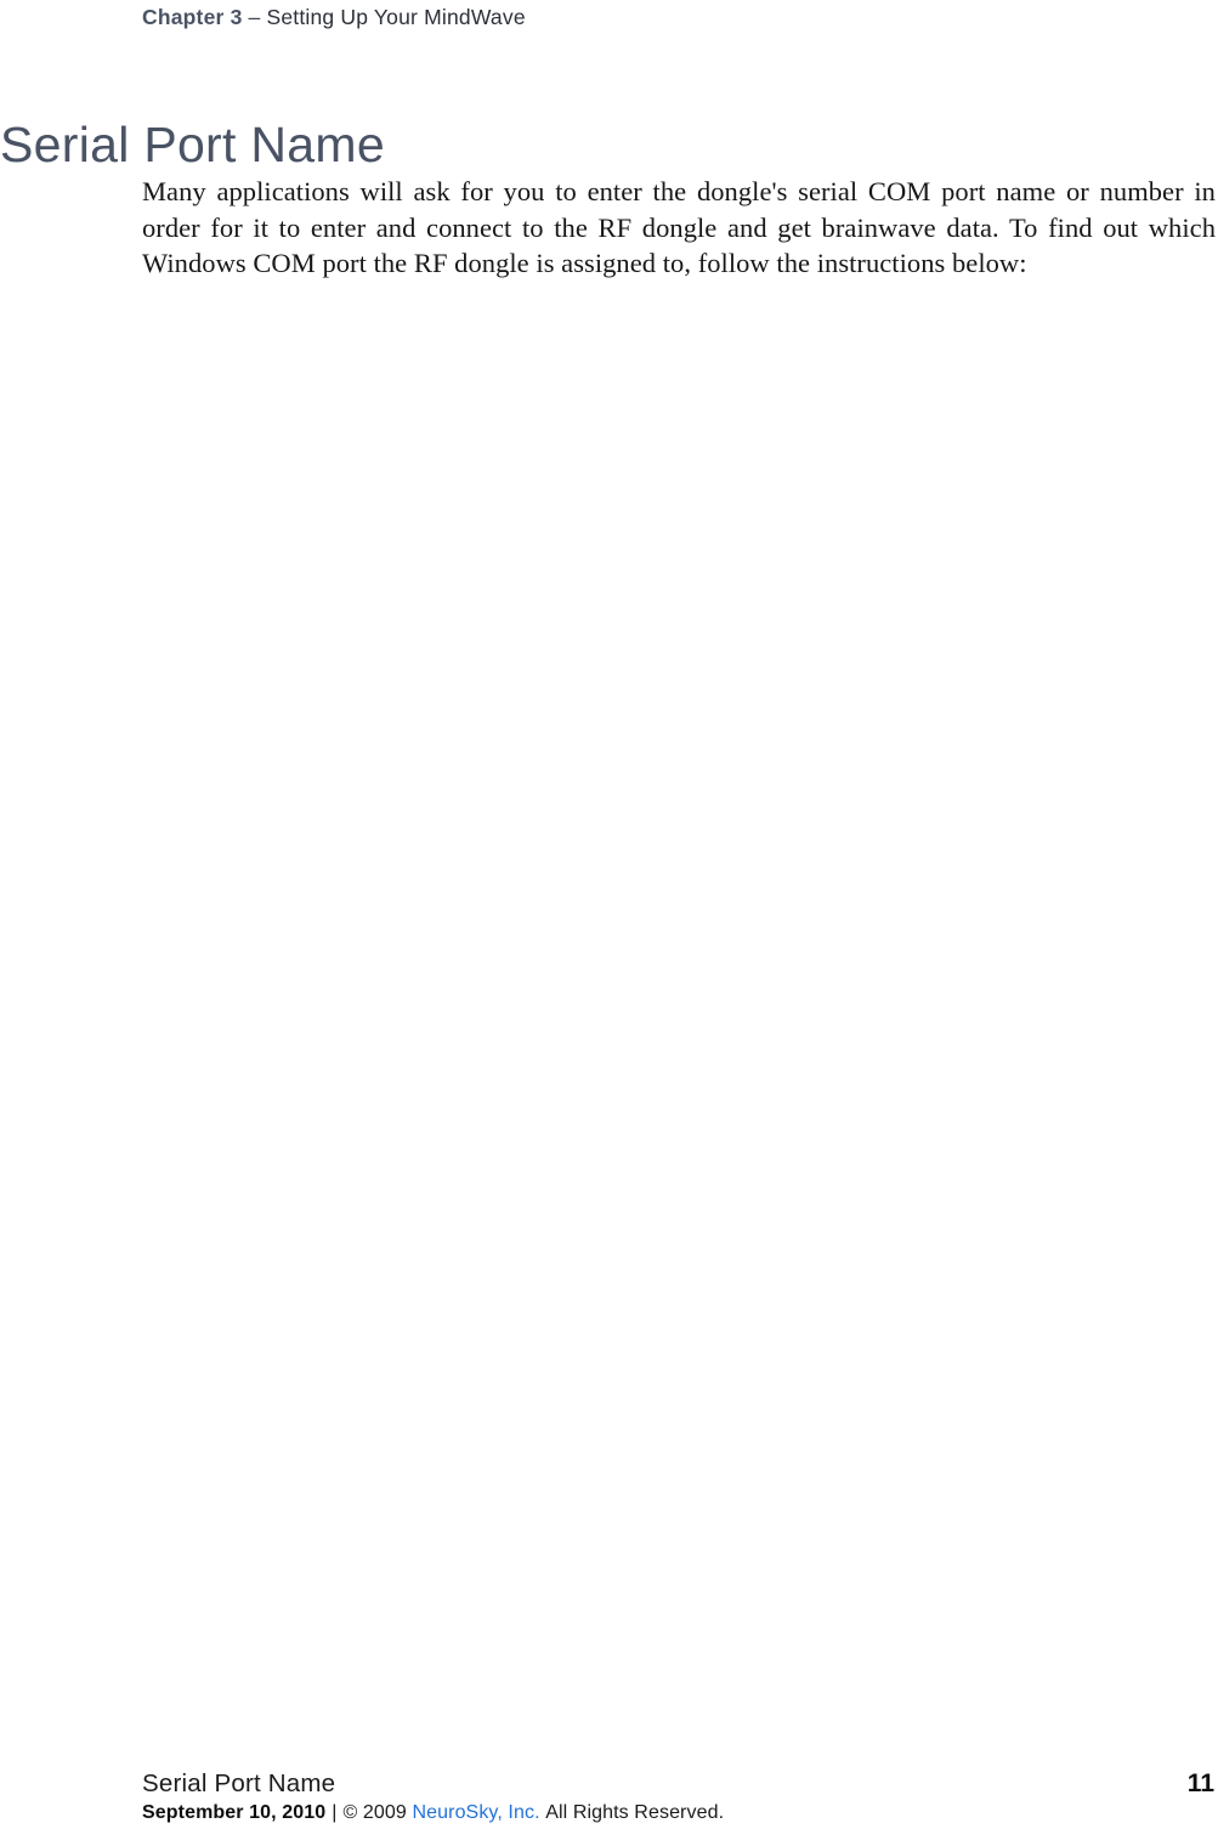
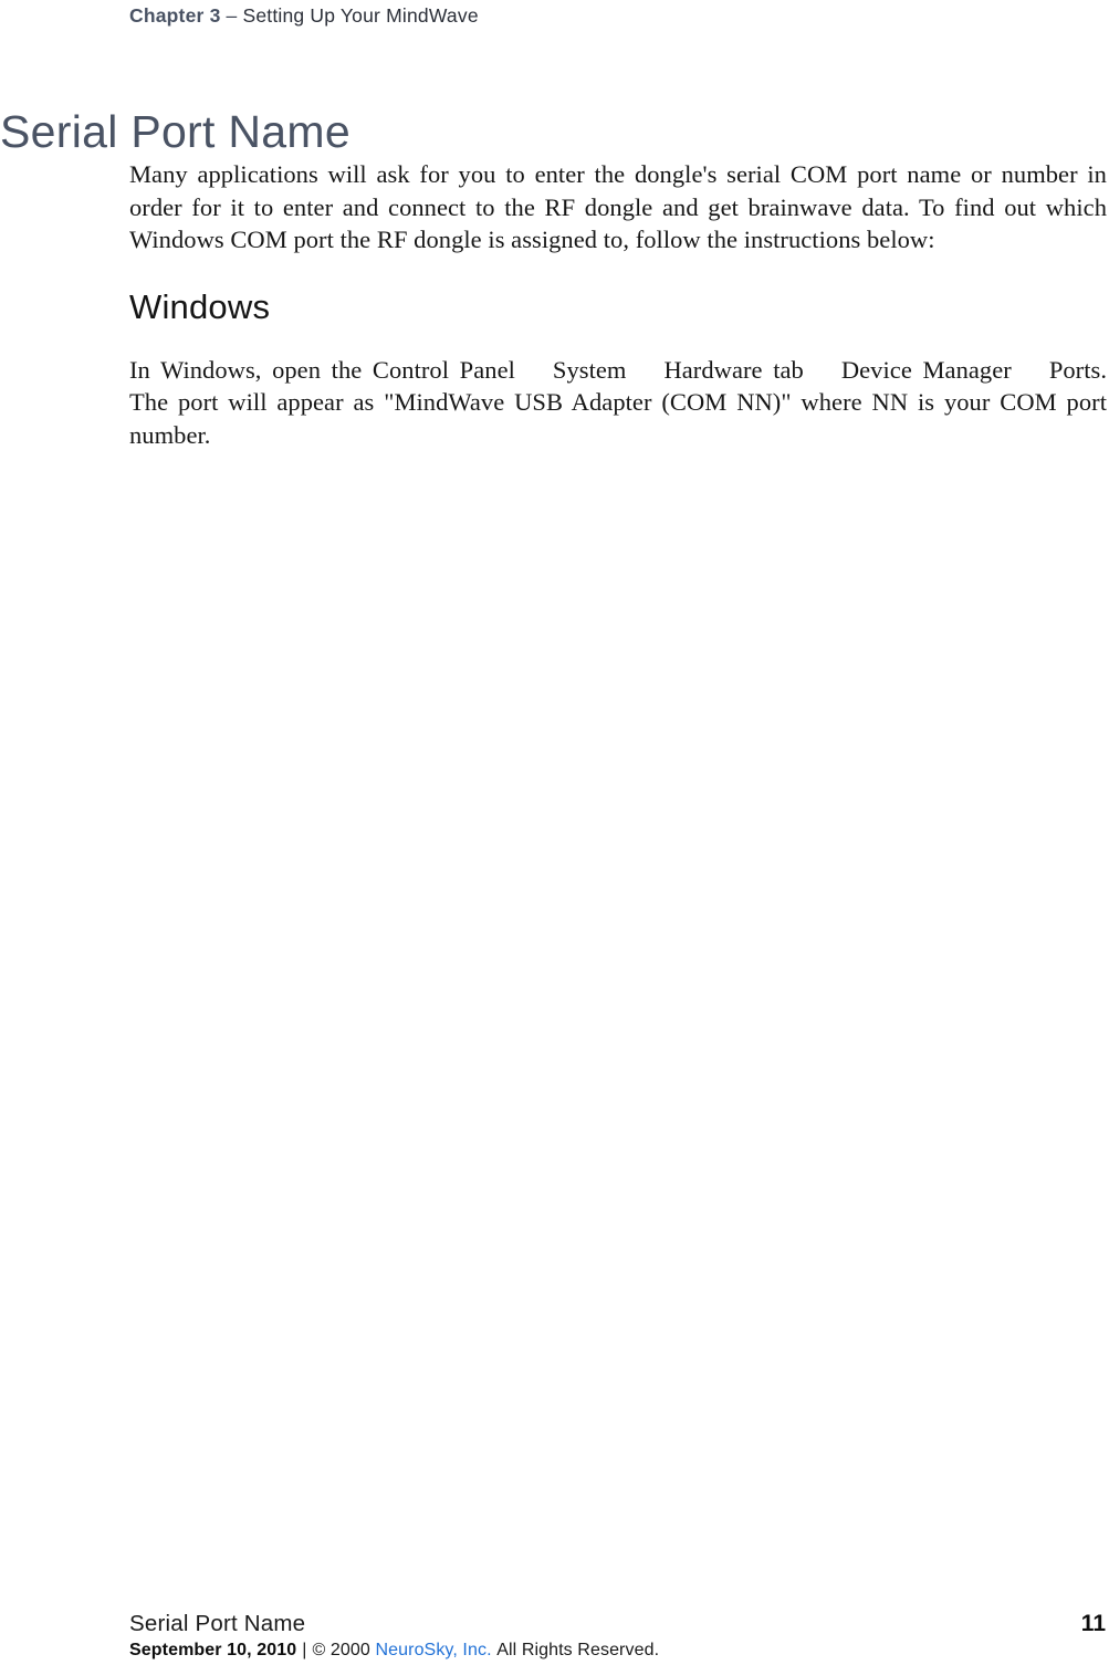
  Chapter 3 – Setting Up Your MindWave
  Serial Port Name
  Many applications will ask for you to enter the dongle's serial COM port name or number in order for it to enter and connect to the RF dongle and get brainwave data. To find out which Windows COM port the RF dongle is assigned to, follow the instructions below:
+ Windows
+ In Windows, open the Control Panel System Hardware tab Device Manager Ports. The port will appear as "MindWave USB Adapter (COM NN)" where NN is your COM port number.
  Serial Port Name
  11
- September 10, 2010 | © 2009 NeuroSky, Inc. All Rights Reserved.
+ September 10, 2010 | © 2000 NeuroSky, Inc. All Rights Reserved.
